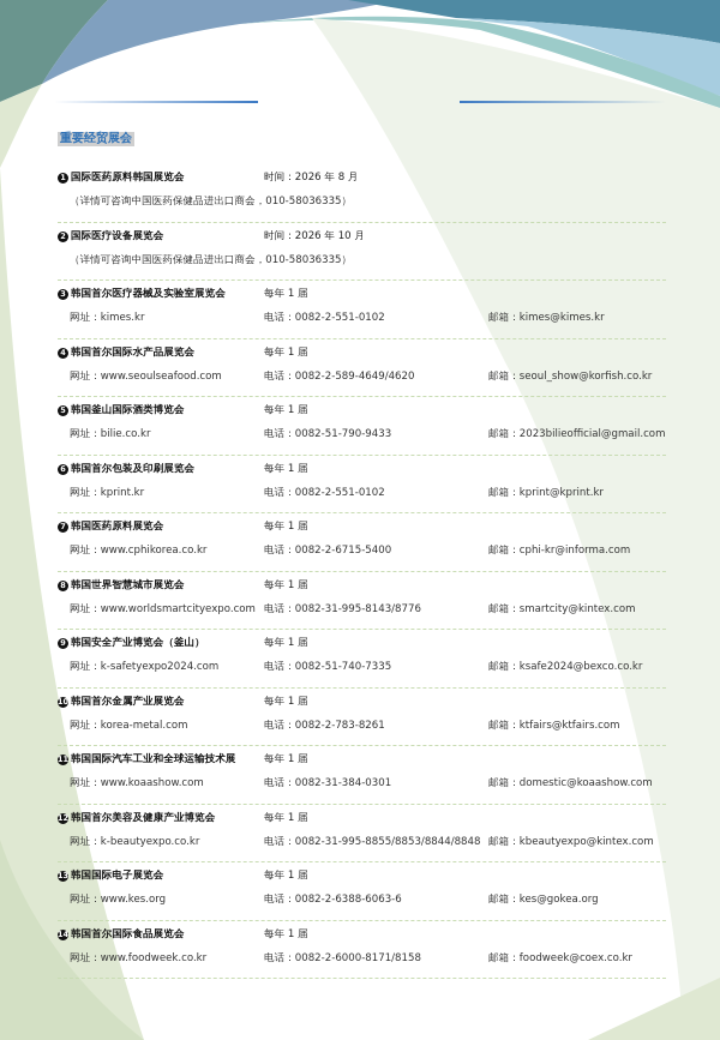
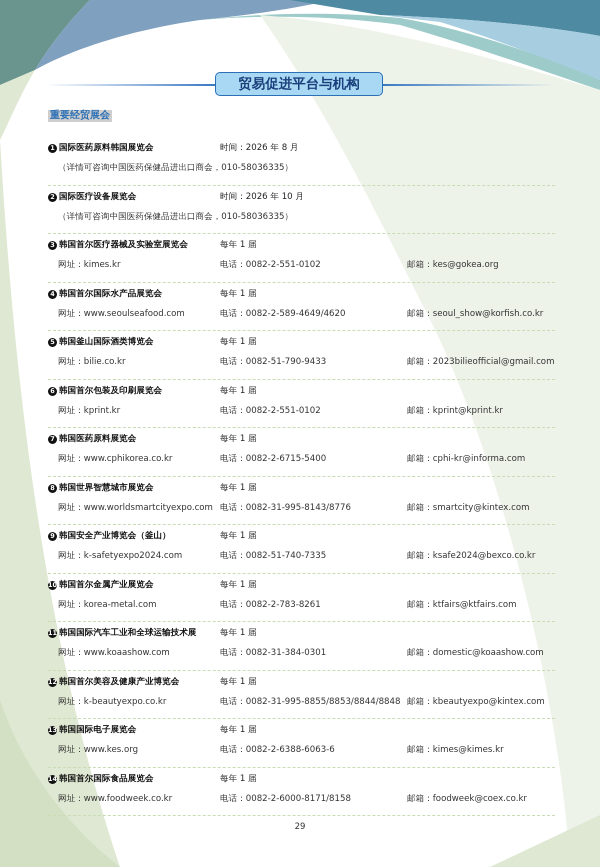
+ 贸易促进平台与机构
  重要经贸展会
  1 国际医药原料韩国展览会
  时间：2026 年 8 月
  （详情可咨询中国医药保健品进出口商会，010-58036335）
  2 国际医疗设备展览会
  时间：2026 年 10 月
  （详情可咨询中国医药保健品进出口商会，010-58036335）
  3 韩国首尔医疗器械及实验室展览会
  每年 1 届
  网址：kimes.kr
  电话：0082-2-551-0102
- 邮箱：kimes@kimes.kr
+ 邮箱：kes@gokea.org
  4 韩国首尔国际水产品展览会
  每年 1 届
  网址：www.seoulseafood.com
  电话：0082-2-589-4649/4620
  邮箱：seoul_show@korfish.co.kr
  5 韩国釜山国际酒类博览会
  每年 1 届
  网址：bilie.co.kr
  电话：0082-51-790-9433
  邮箱：2023bilieofficial@gmail.com
  6 韩国首尔包装及印刷展览会
  每年 1 届
  网址：kprint.kr
  电话：0082-2-551-0102
  邮箱：kprint@kprint.kr
  7 韩国医药原料展览会
  每年 1 届
  网址：www.cphikorea.co.kr
  电话：0082-2-6715-5400
  邮箱：cphi-kr@informa.com
  8 韩国世界智慧城市展览会
  每年 1 届
  网址：www.worldsmartcityexpo.com
  电话：0082-31-995-8143/8776
  邮箱：smartcity@kintex.com
  9 韩国安全产业博览会（釜山）
  每年 1 届
  网址：k-safetyexpo2024.com
  电话：0082-51-740-7335
  邮箱：ksafe2024@bexco.co.kr
  10 韩国首尔金属产业展览会
  每年 1 届
  网址：korea-metal.com
  电话：0082-2-783-8261
  邮箱：ktfairs@ktfairs.com
  11 韩国国际汽车工业和全球运输技术展
  每年 1 届
  网址：www.koaashow.com
  电话：0082-31-384-0301
  邮箱：domestic@koaashow.com
  12 韩国首尔美容及健康产业博览会
  每年 1 届
  网址：k-beautyexpo.co.kr
  电话：0082-31-995-8855/8853/8844/8848
  邮箱：kbeautyexpo@kintex.com
  13 韩国国际电子展览会
  每年 1 届
  网址：www.kes.org
  电话：0082-2-6388-6063-6
- 邮箱：kes@gokea.org
+ 邮箱：kimes@kimes.kr
  14 韩国首尔国际食品展览会
  每年 1 届
  网址：www.foodweek.co.kr
  电话：0082-2-6000-8171/8158
  邮箱：foodweek@coex.co.kr
+ 29
